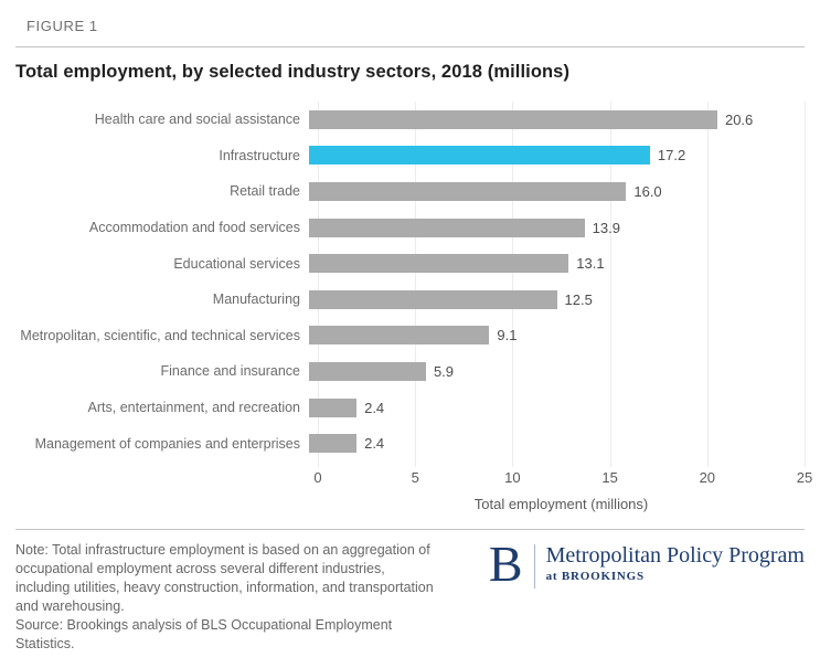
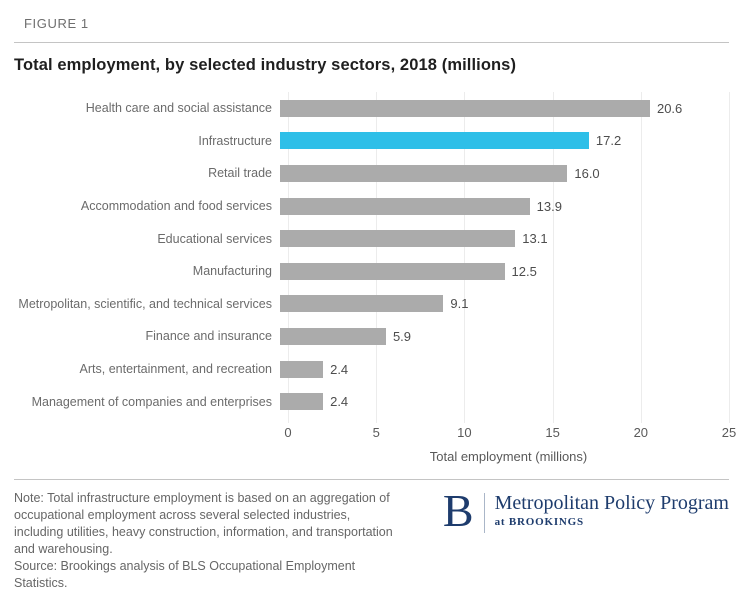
  FIGURE 1
  Total employment, by selected industry sectors, 2018 (millions)
  Health care and social assistance
  20.6
  Infrastructure
  17.2
  Retail trade
  16.0
  Accommodation and food services
  13.9
  Educational services
  13.1
  Manufacturing
  12.5
  Metropolitan, scientific, and technical services
  9.1
  Finance and insurance
  5.9
  Arts, entertainment, and recreation
  2.4
  Management of companies and enterprises
  2.4
  0
  5
  10
  15
  20
  25
  Total employment (millions)
- Note: Total infrastructure employment is based on an aggregation of occupational employment across several different industries, including utilities, heavy construction, information, and transportation and warehousing.
+ Note: Total infrastructure employment is based on an aggregation of occupational employment across several selected industries, including utilities, heavy construction, information, and transportation and warehousing.
  Source: Brookings analysis of BLS Occupational Employment Statistics.
  B
  Metropolitan Policy Program
  at BROOKINGS
